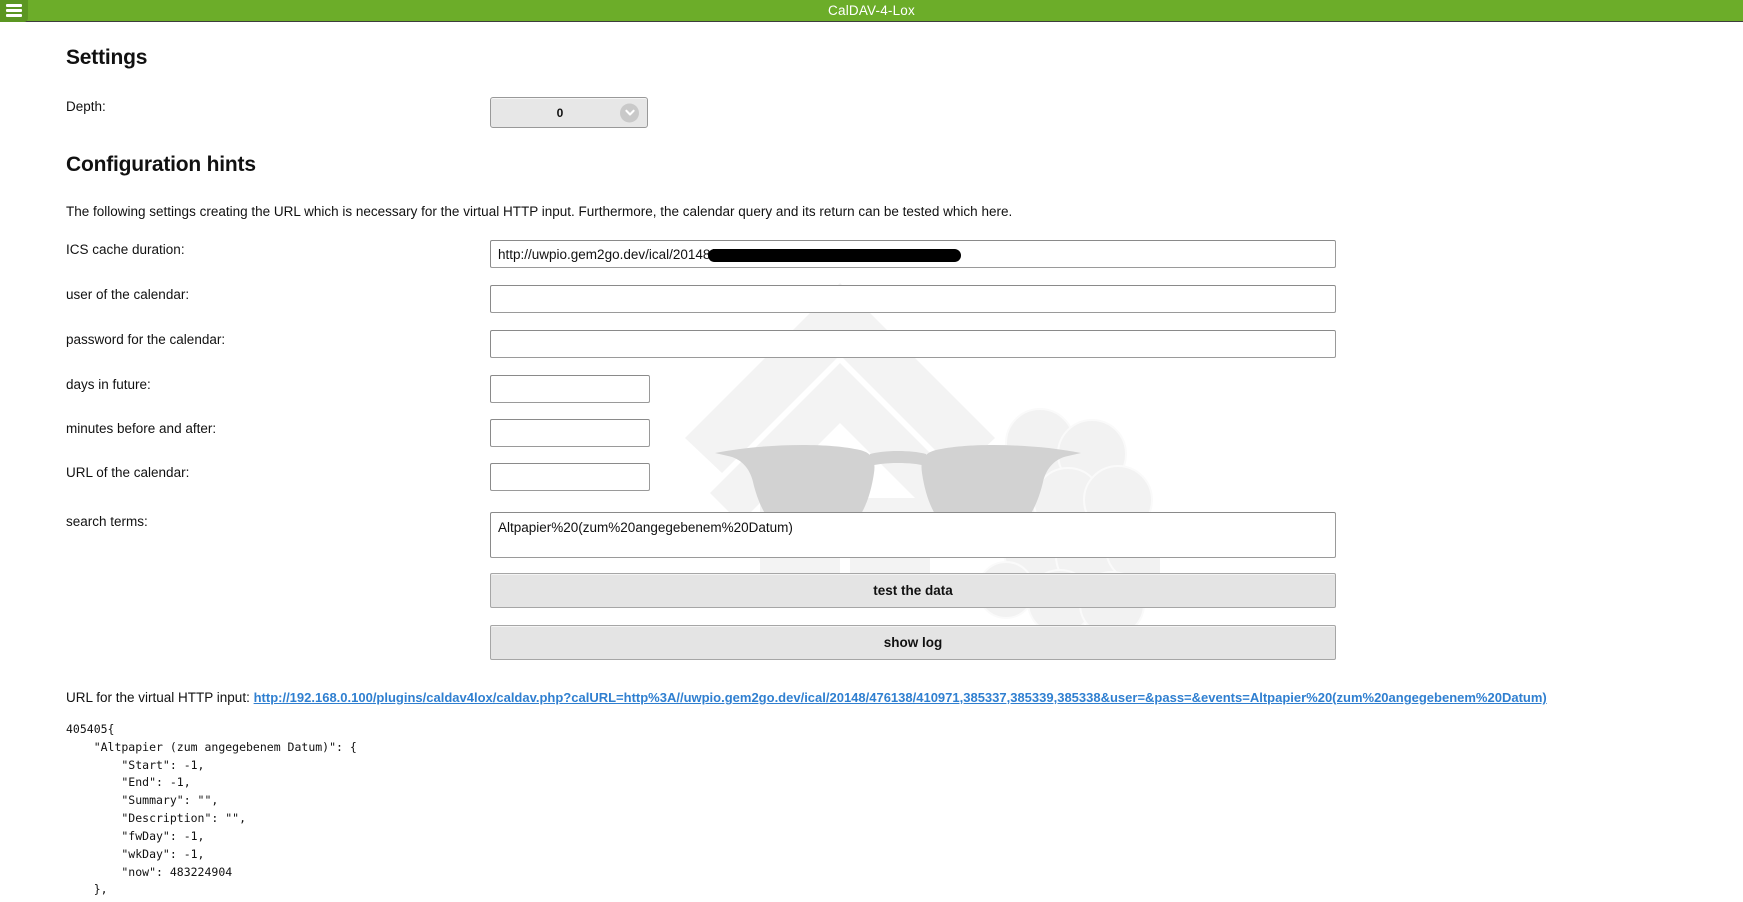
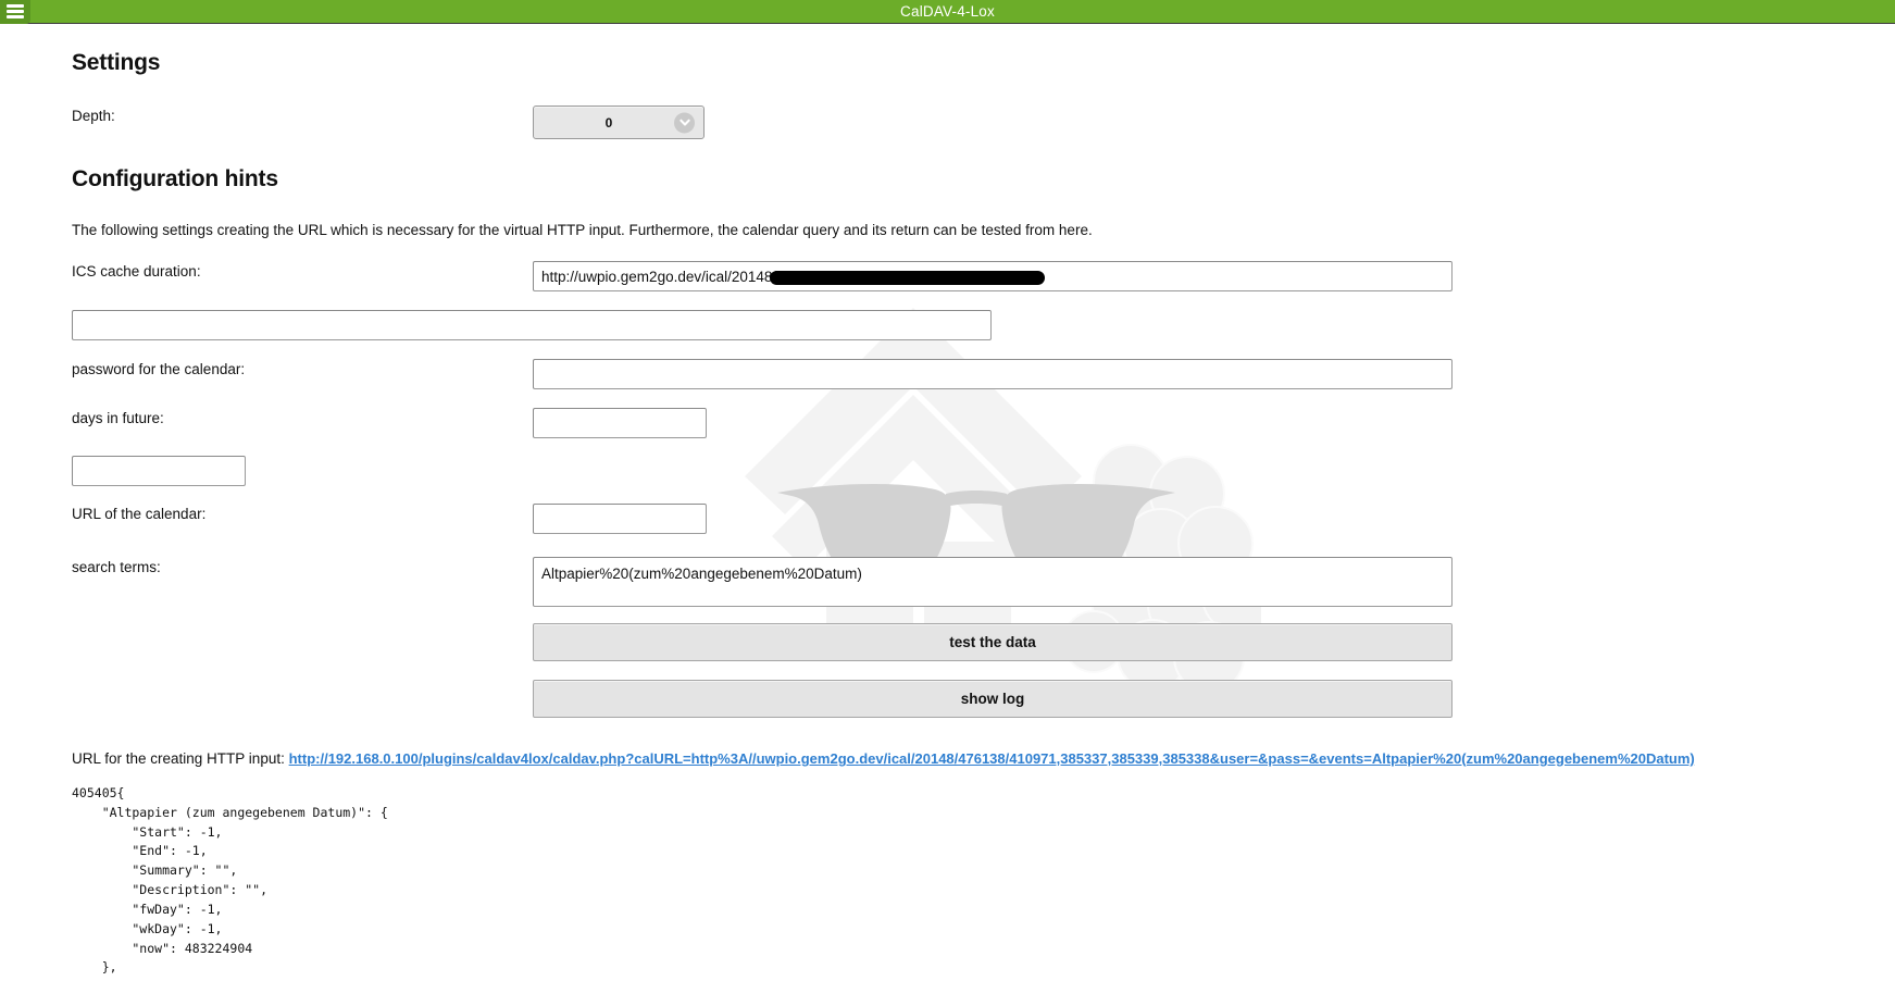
  CalDAV-4-Lox
  Settings
  Depth:
  0
  Configuration hints
- The following settings creating the URL which is necessary for the virtual HTTP input. Furthermore, the calendar query and its return can be tested which here.
+ The following settings creating the URL which is necessary for the virtual HTTP input. Furthermore, the calendar query and its return can be tested from here.
  ICS cache duration:
- user of the calendar:
  password for the calendar:
  days in future:
- minutes before and after:
  URL of the calendar:
  search terms:
  Altpapier%20(zum%20angegebenem%20Datum)
  test the data
  show log
- URL for the virtual HTTP input: http://192.168.0.100/plugins/caldav4lox/caldav.php?calURL=http%3A//uwpio.gem2go.dev/ical/20148/476138/410971,385337,385339,385338&user=&pass=&events=Altpapier%20(zum%20angegebenem%20Datum)
+ URL for the creating HTTP input: http://192.168.0.100/plugins/caldav4lox/caldav.php?calURL=http%3A//uwpio.gem2go.dev/ical/20148/476138/410971,385337,385339,385338&user=&pass=&events=Altpapier%20(zum%20angegebenem%20Datum)
  405405{
  "Altpapier (zum angegebenem Datum)": {
  "Start": -1,
  "End": -1,
  "Summary": "",
  "Description": "",
  "fwDay": -1,
  "wkDay": -1,
  "now": 483224904
  },
